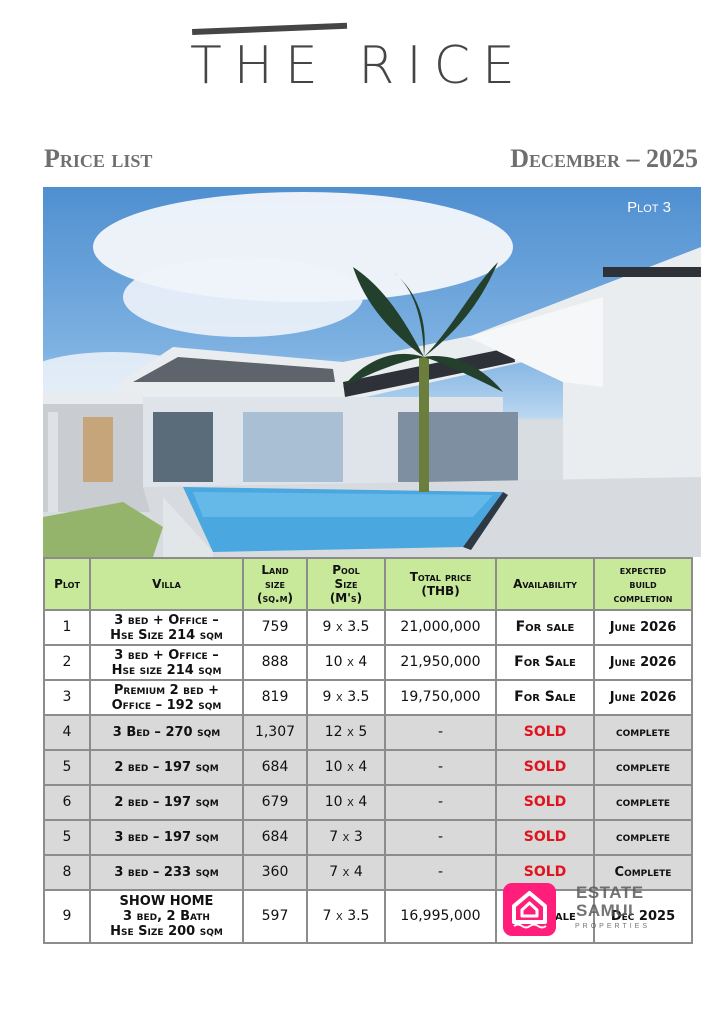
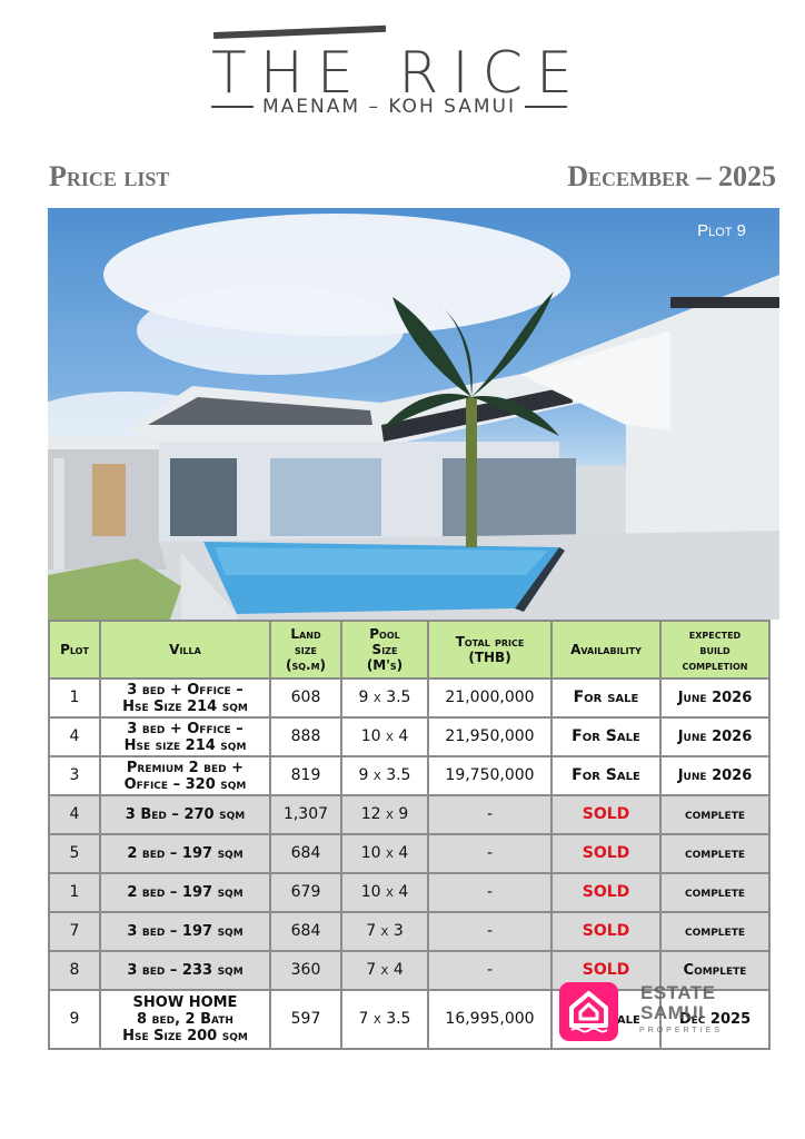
  THE RICE
+ MAENAM – KOH SAMUI
  Price list
  December – 2025
- Plot 3
+ Plot 9
  Plot	Villa	Land size (sq.m)	Pool Size (M's)	Total price (THB)	Availability	expected build completion
- 1	3 bed + Office –Hse Size 214 sqm	759	9 x 3.5	21,000,000	For sale	June 2026
+ 1	3 bed + Office –Hse Size 214 sqm	608	9 x 3.5	21,000,000	For sale	June 2026
- 2	3 bed + Office –Hse size 214 sqm	888	10 x 4	21,950,000	For Sale	June 2026
+ 4	3 bed + Office –Hse size 214 sqm	888	10 x 4	21,950,000	For Sale	June 2026
- 3	Premium 2 bed +Office – 192 sqm	819	9 x 3.5	19,750,000	For Sale	June 2026
+ 3	Premium 2 bed +Office – 320 sqm	819	9 x 3.5	19,750,000	For Sale	June 2026
- 4	3 Bed – 270 sqm	1,307	12 x 5	-	SOLD	complete
+ 4	3 Bed – 270 sqm	1,307	12 x 9	-	SOLD	complete
  5	2 bed – 197 sqm	684	10 x 4	-	SOLD	complete
- 6	2 bed – 197 sqm	679	10 x 4	-	SOLD	complete
+ 1	2 bed – 197 sqm	679	10 x 4	-	SOLD	complete
- 5	3 bed – 197 sqm	684	7 x 3	-	SOLD	complete
+ 7	3 bed – 197 sqm	684	7 x 3	-	SOLD	complete
  8	3 bed – 233 sqm	360	7 x 4	-	SOLD	Complete
- 9	SHOW HOME3 bed, 2 BathHse Size 200 sqm	597	7 x 3.5	16,995,000	ale	Dec 2025
+ 9	SHOW HOME8 bed, 2 BathHse Size 200 sqm	597	7 x 3.5	16,995,000	ale	Dec 2025
  ESTATE
  SAMUI
